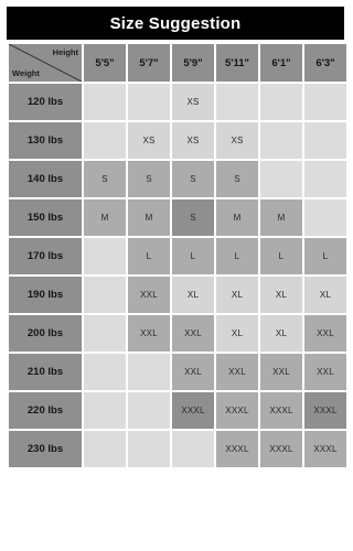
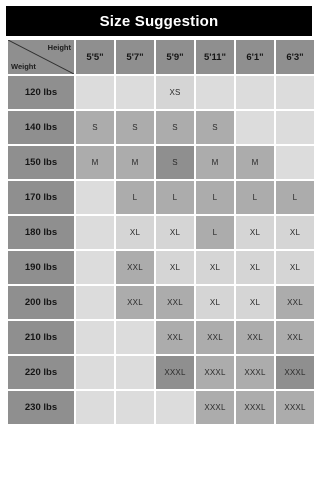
  Size Suggestion
  Height Weight	5'5"	5'7"	5'9"	5'11"	6'1"	6'3"
  120 lbs			XS
- 130 lbs		XS	XS	XS
  140 lbs	S	S	S	S
  150 lbs	M	M	S	M	M
  170 lbs		L	L	L	L	L
+ 180 lbs		XL	XL	L	XL	XL
  190 lbs		XXL	XL	XL	XL	XL
  200 lbs		XXL	XXL	XL	XL	XXL
  210 lbs			XXL	XXL	XXL	XXL
  220 lbs			XXXL	XXXL	XXXL	XXXL
  230 lbs				XXXL	XXXL	XXXL
